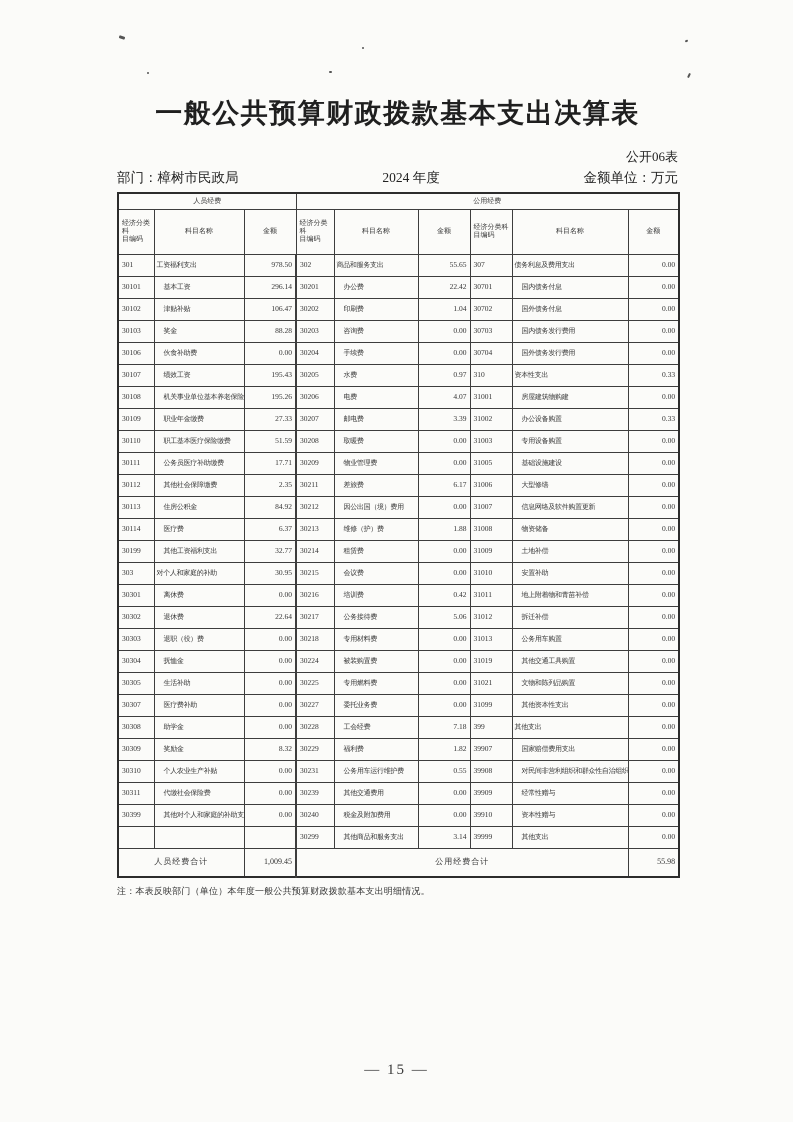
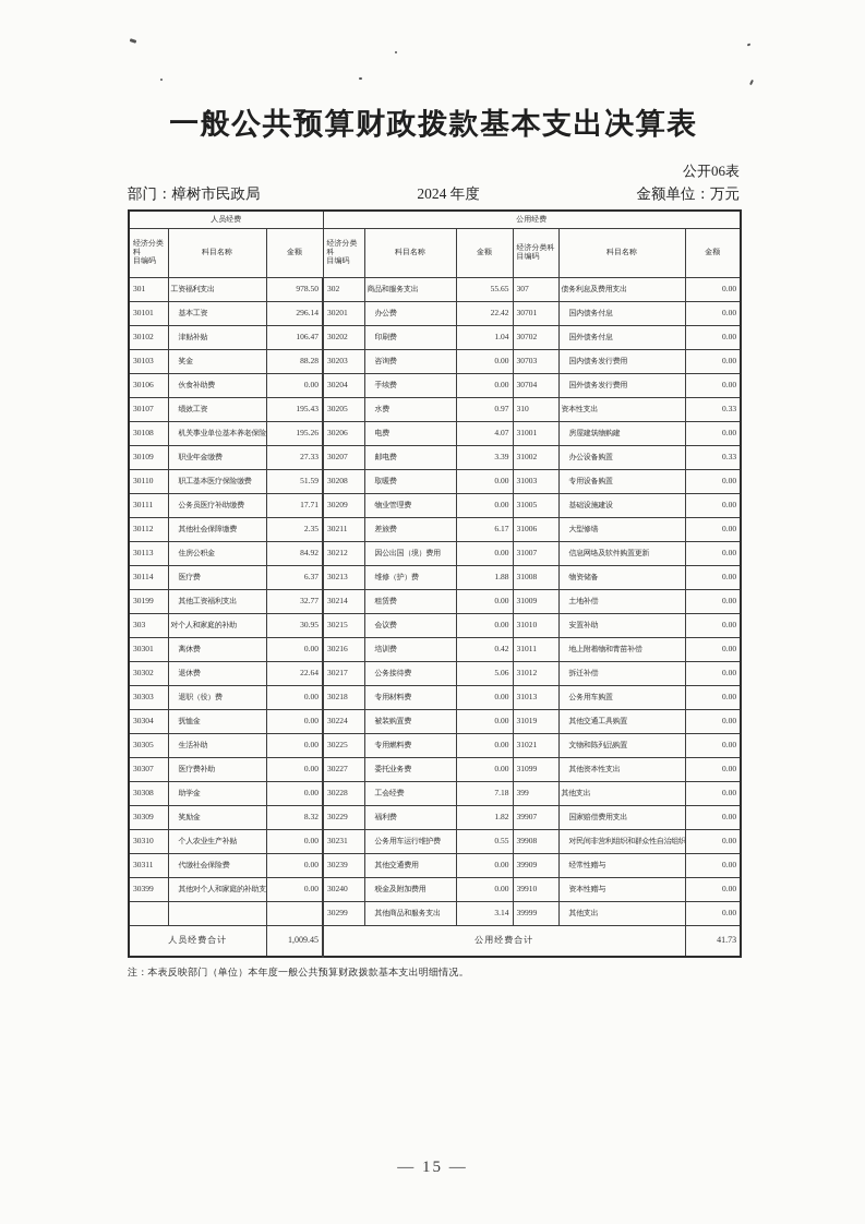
  一般公共预算财政拨款基本支出决算表
  公开06表
  部门：樟树市民政局
  2024 年度
  金额单位：万元
  人员经费	公用经费
  经济分类科 目编码	科目名称	金额	经济分类科 目编码	科目名称	金额	经济分类科 目编码	科目名称	金额
  301	工资福利支出	978.50	302	商品和服务支出	55.65	307	债务利息及费用支出	0.00
  30101	基本工资	296.14	30201	办公费	22.42	30701	国内债务付息	0.00
  30102	津贴补贴	106.47	30202	印刷费	1.04	30702	国外债务付息	0.00
  30103	奖金	88.28	30203	咨询费	0.00	30703	国内债务发行费用	0.00
  30106	伙食补助费	0.00	30204	手续费	0.00	30704	国外债务发行费用	0.00
  30107	绩效工资	195.43	30205	水费	0.97	310	资本性支出	0.33
  30108	机关事业单位基本养老保险	195.26	30206	电费	4.07	31001	房屋建筑物购建	0.00
  30109	职业年金缴费	27.33	30207	邮电费	3.39	31002	办公设备购置	0.33
  30110	职工基本医疗保险缴费	51.59	30208	取暖费	0.00	31003	专用设备购置	0.00
  30111	公务员医疗补助缴费	17.71	30209	物业管理费	0.00	31005	基础设施建设	0.00
  30112	其他社会保障缴费	2.35	30211	差旅费	6.17	31006	大型修缮	0.00
  30113	住房公积金	84.92	30212	因公出国（境）费用	0.00	31007	信息网络及软件购置更新	0.00
  30114	医疗费	6.37	30213	维修（护）费	1.88	31008	物资储备	0.00
  30199	其他工资福利支出	32.77	30214	租赁费	0.00	31009	土地补偿	0.00
  303	对个人和家庭的补助	30.95	30215	会议费	0.00	31010	安置补助	0.00
  30301	离休费	0.00	30216	培训费	0.42	31011	地上附着物和青苗补偿	0.00
  30302	退休费	22.64	30217	公务接待费	5.06	31012	拆迁补偿	0.00
  30303	退职（役）费	0.00	30218	专用材料费	0.00	31013	公务用车购置	0.00
  30304	抚恤金	0.00	30224	被装购置费	0.00	31019	其他交通工具购置	0.00
  30305	生活补助	0.00	30225	专用燃料费	0.00	31021	文物和陈列品购置	0.00
  30307	医疗费补助	0.00	30227	委托业务费	0.00	31099	其他资本性支出	0.00
  30308	助学金	0.00	30228	工会经费	7.18	399	其他支出	0.00
  30309	奖励金	8.32	30229	福利费	1.82	39907	国家赔偿费用支出	0.00
  30310	个人农业生产补贴	0.00	30231	公务用车运行维护费	0.55	39908	对民间非营利组织和群众性自治组织	0.00
  30311	代缴社会保险费	0.00	30239	其他交通费用	0.00	39909	经常性赠与	0.00
  30399	其他对个人和家庭的补助支	0.00	30240	税金及附加费用	0.00	39910	资本性赠与	0.00
  			30299	其他商品和服务支出	3.14	39999	其他支出	0.00
- 人员经费合计	1,009.45	公用经费合计	55.98
+ 人员经费合计	1,009.45	公用经费合计	41.73
  注：本表反映部门（单位）本年度一般公共预算财政拨款基本支出明细情况。
  — 15 —
